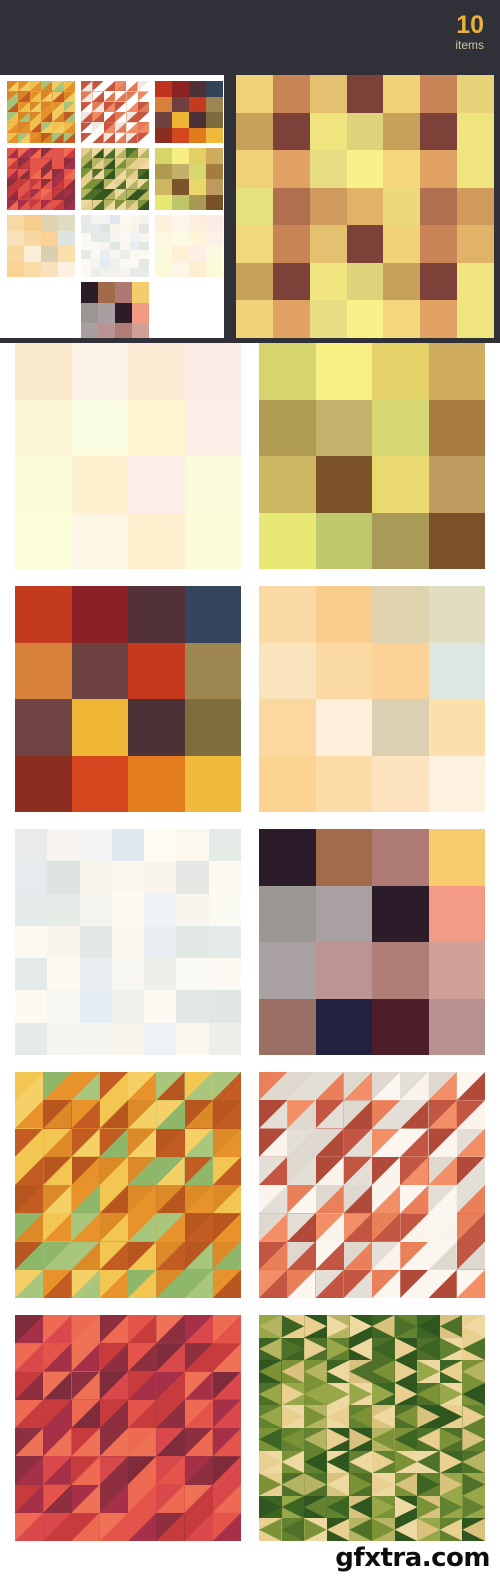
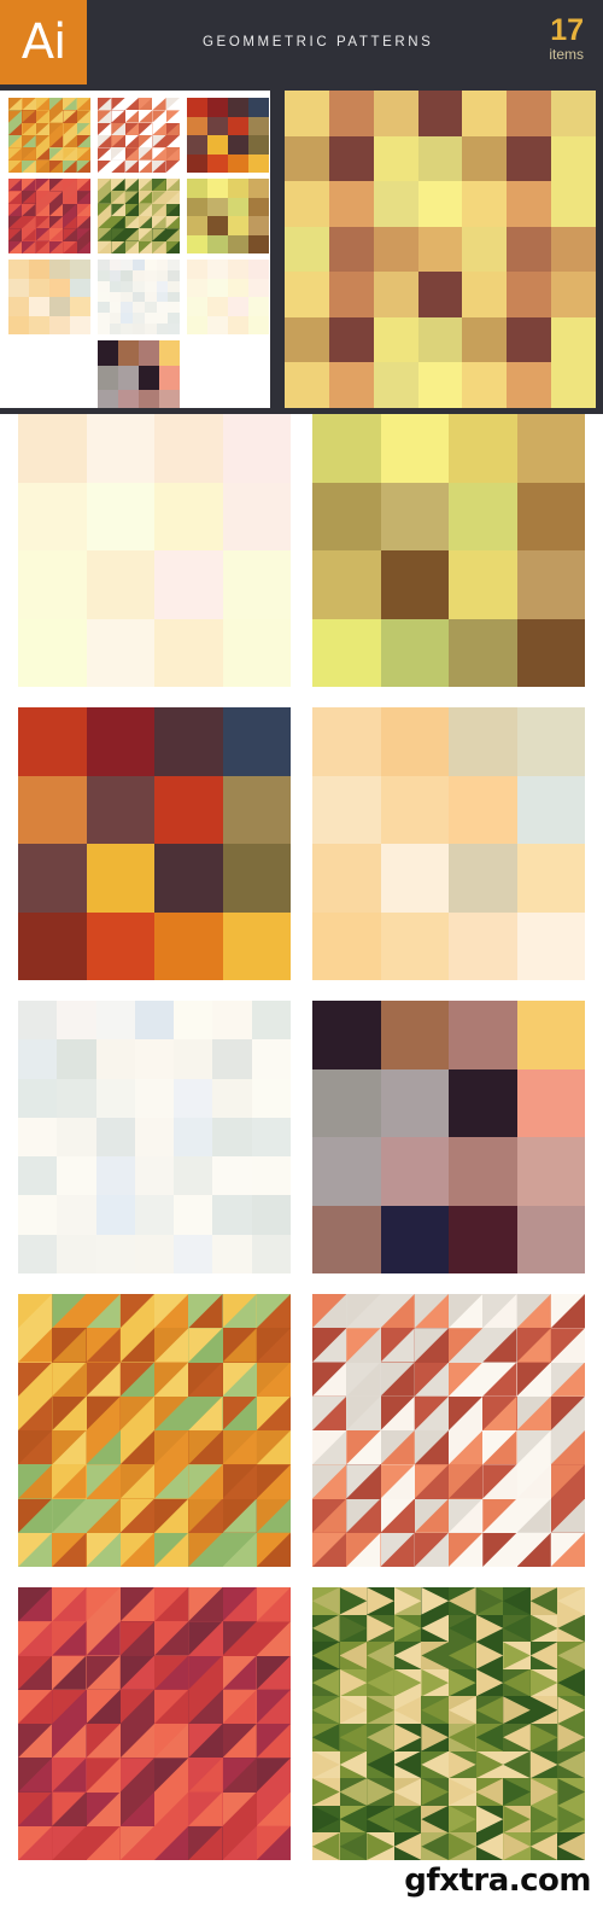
+ Ai
+ GEOMMETRIC PATTERNS
- 10
+ 17
  items
  gfxtra.com
